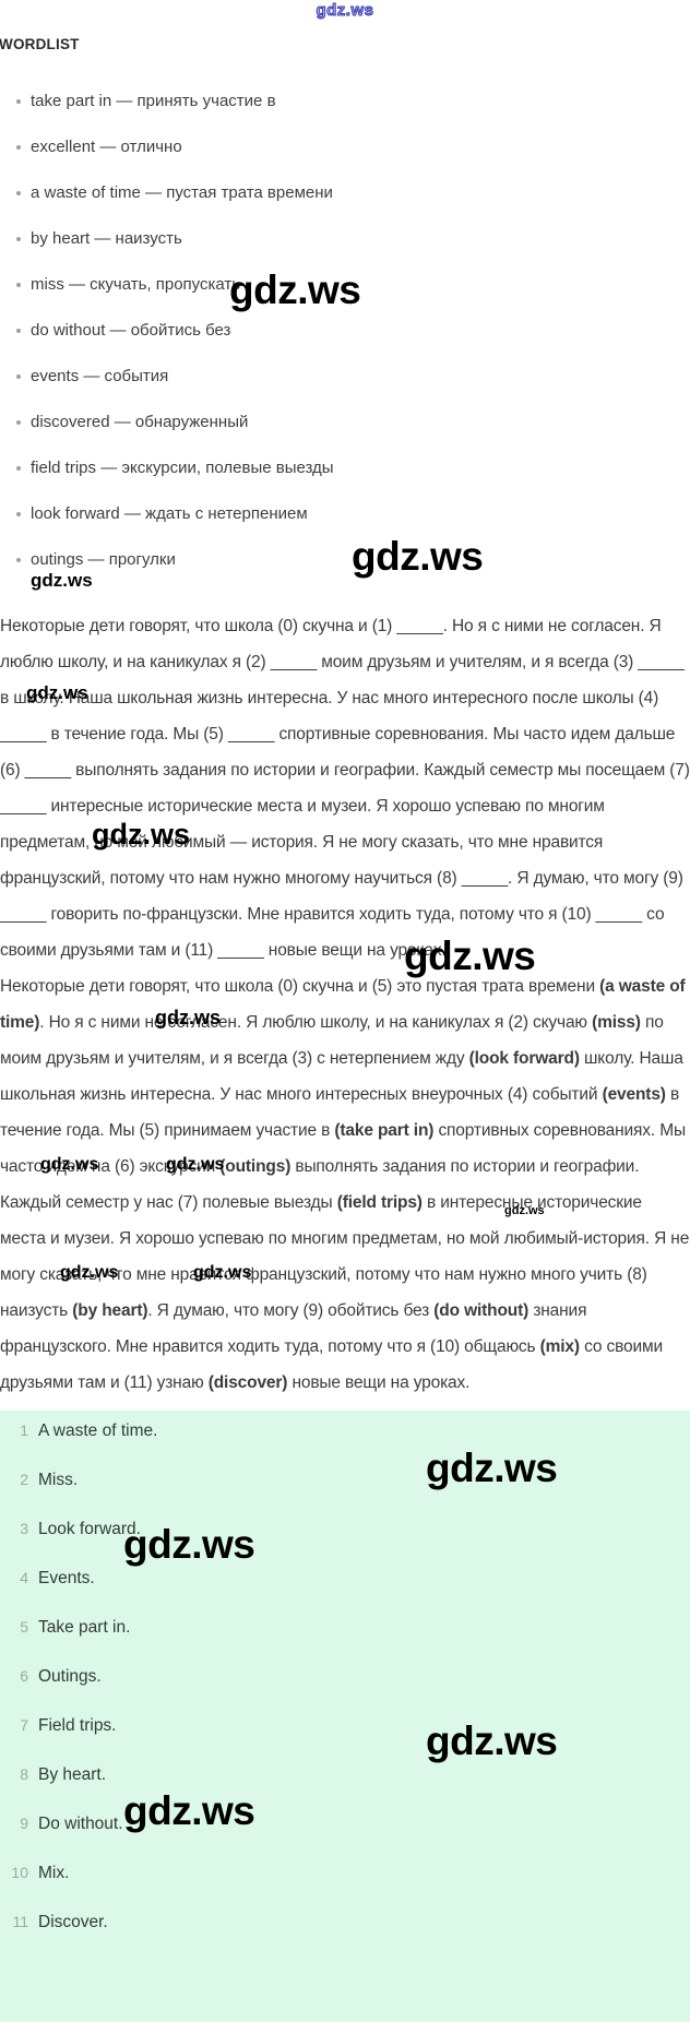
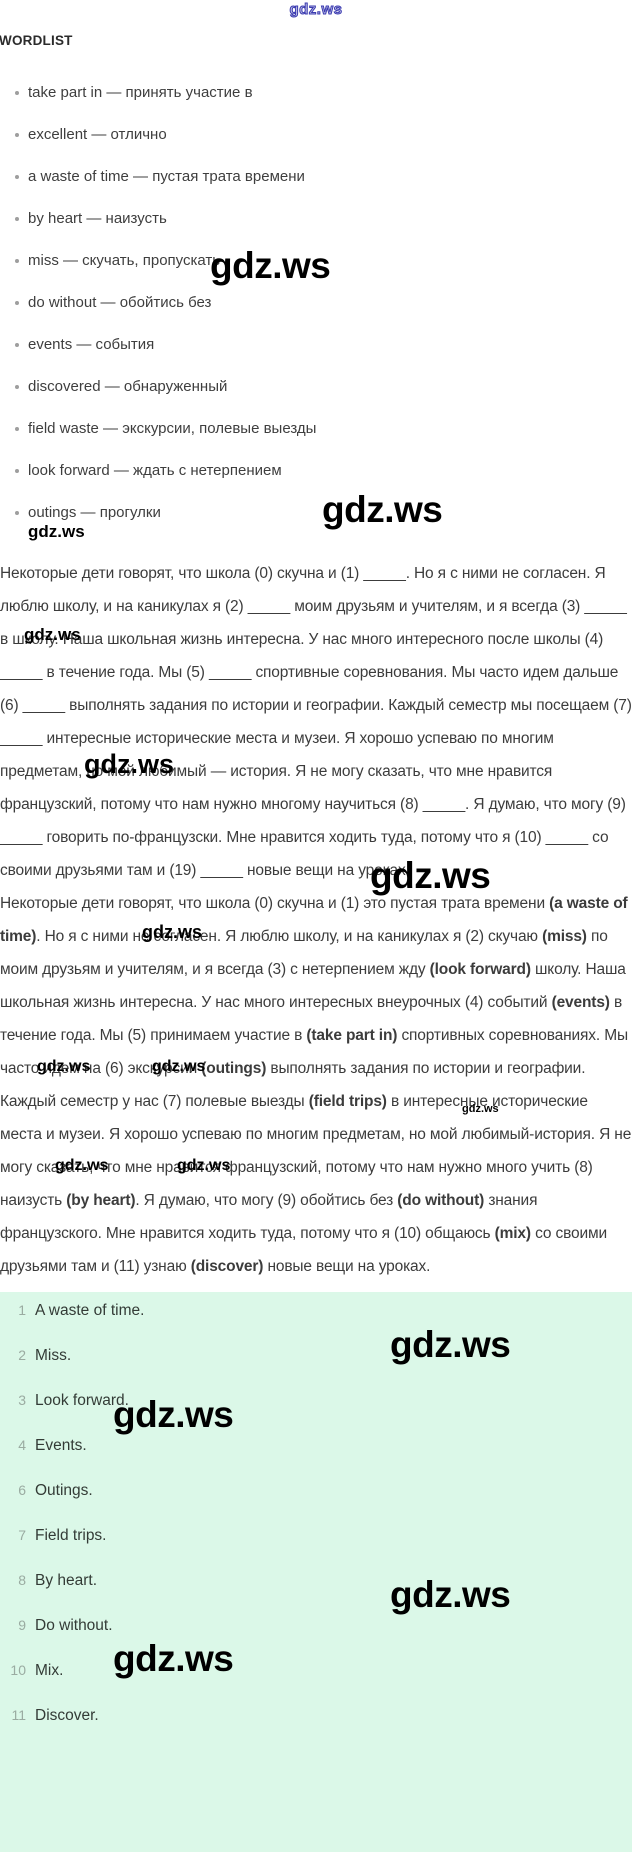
  gdz.ws
  WORDLIST
  take part in — принять участие в
  excellent — отлично
  a waste of time — пустая трата времени
  by heart — наизусть
  miss — скучать, пропускать
  do without — обойтись без
  events — события
  discovered — обнаруженный
- field trips — экскурсии, полевые выезды
+ field waste — экскурсии, полевые выезды
  look forward — ждать с нетерпением
  outings — прогулки
- Некоторые дети говорят, что школа (0) скучна и (1) _____. Но я с ними не согласен. Я люблю школу, и на каникулах я (2) _____ моим друзьям и учителям, и я всегда (3) _____ в школу. Наша школьная жизнь интересна. У нас много интересного после школы (4) _____ в течение года. Мы (5) _____ спортивные соревнования. Мы часто идем дальше (6) _____ выполнять задания по истории и географии. Каждый семестр мы посещаем (7) _____ интересные исторические места и музеи. Я хорошо успеваю по многим предметам, но мой любимый — история. Я не могу сказать, что мне нравится французский, потому что нам нужно многому научиться (8) _____. Я думаю, что могу (9) _____ говорить по-французски. Мне нравится ходить туда, потому что я (10) _____ со своими друзьями там и (11) _____ новые вещи на уроках.
+ Некоторые дети говорят, что школа (0) скучна и (1) _____. Но я с ними не согласен. Я люблю школу, и на каникулах я (2) _____ моим друзьям и учителям, и я всегда (3) _____ в школу. Наша школьная жизнь интересна. У нас много интересного после школы (4) _____ в течение года. Мы (5) _____ спортивные соревнования. Мы часто идем дальше (6) _____ выполнять задания по истории и географии. Каждый семестр мы посещаем (7) _____ интересные исторические места и музеи. Я хорошо успеваю по многим предметам, но мой любимый — история. Я не могу сказать, что мне нравится французский, потому что нам нужно многому научиться (8) _____. Я думаю, что могу (9) _____ говорить по-французски. Мне нравится ходить туда, потому что я (10) _____ со своими друзьями там и (19) _____ новые вещи на уроках.
- Некоторые дети говорят, что школа (0) скучна и (5) это пустая трата времени (a waste of time). Но я с ними не согласен. Я люблю школу, и на каникулах я (2) скучаю (miss) по моим друзьям и учителям, и я всегда (3) с нетерпением жду (look forward) школу. Наша школьная жизнь интересна. У нас много интересных внеурочных (4) событий (events) в течение года. Мы (5) принимаем участие в (take part in) спортивных соревнованиях. Мы часто идем на (6) экскурсии (outings) выполнять задания по истории и географии. Каждый семестр у нас (7) полевые выезды (field trips) в интересные исторические места и музеи. Я хорошо успеваю по многим предметам, но мой любимый-история. Я не могу сказать, что мне нравится французский, потому что нам нужно много учить (8) наизусть (by heart). Я думаю, что могу (9) обойтись без (do without) знания французского. Мне нравится ходить туда, потому что я (10) общаюсь (mix) со своими друзьями там и (11) узнаю (discover) новые вещи на уроках.
+ Некоторые дети говорят, что школа (0) скучна и (1) это пустая трата времени (a waste of time). Но я с ними не согласен. Я люблю школу, и на каникулах я (2) скучаю (miss) по моим друзьям и учителям, и я всегда (3) с нетерпением жду (look forward) школу. Наша школьная жизнь интересна. У нас много интересных внеурочных (4) событий (events) в течение года. Мы (5) принимаем участие в (take part in) спортивных соревнованиях. Мы часто идем на (6) экскурсии (outings) выполнять задания по истории и географии. Каждый семестр у нас (7) полевые выезды (field trips) в интересные исторические места и музеи. Я хорошо успеваю по многим предметам, но мой любимый-история. Я не могу сказать, что мне нравится французский, потому что нам нужно много учить (8) наизусть (by heart). Я думаю, что могу (9) обойтись без (do without) знания французского. Мне нравится ходить туда, потому что я (10) общаюсь (mix) со своими друзьями там и (11) узнаю (discover) новые вещи на уроках.
  1 A waste of time.
  2 Miss.
  3 Look forward.
  4 Events.
- 5 Take part in.
  6 Outings.
  7 Field trips.
  8 By heart.
  9 Do without.
  10 Mix.
  11 Discover.
  gdz.ws
  gdz.ws
  gdz.ws
  gdz.ws
  gdz.ws
  gdz.ws
  gdz.ws
  gdz.ws
  gdz.ws
  gdz.ws
  gdz.ws
  gdz.ws
  gdz.ws
  gdz.ws
  gdz.ws
  gdz.ws
